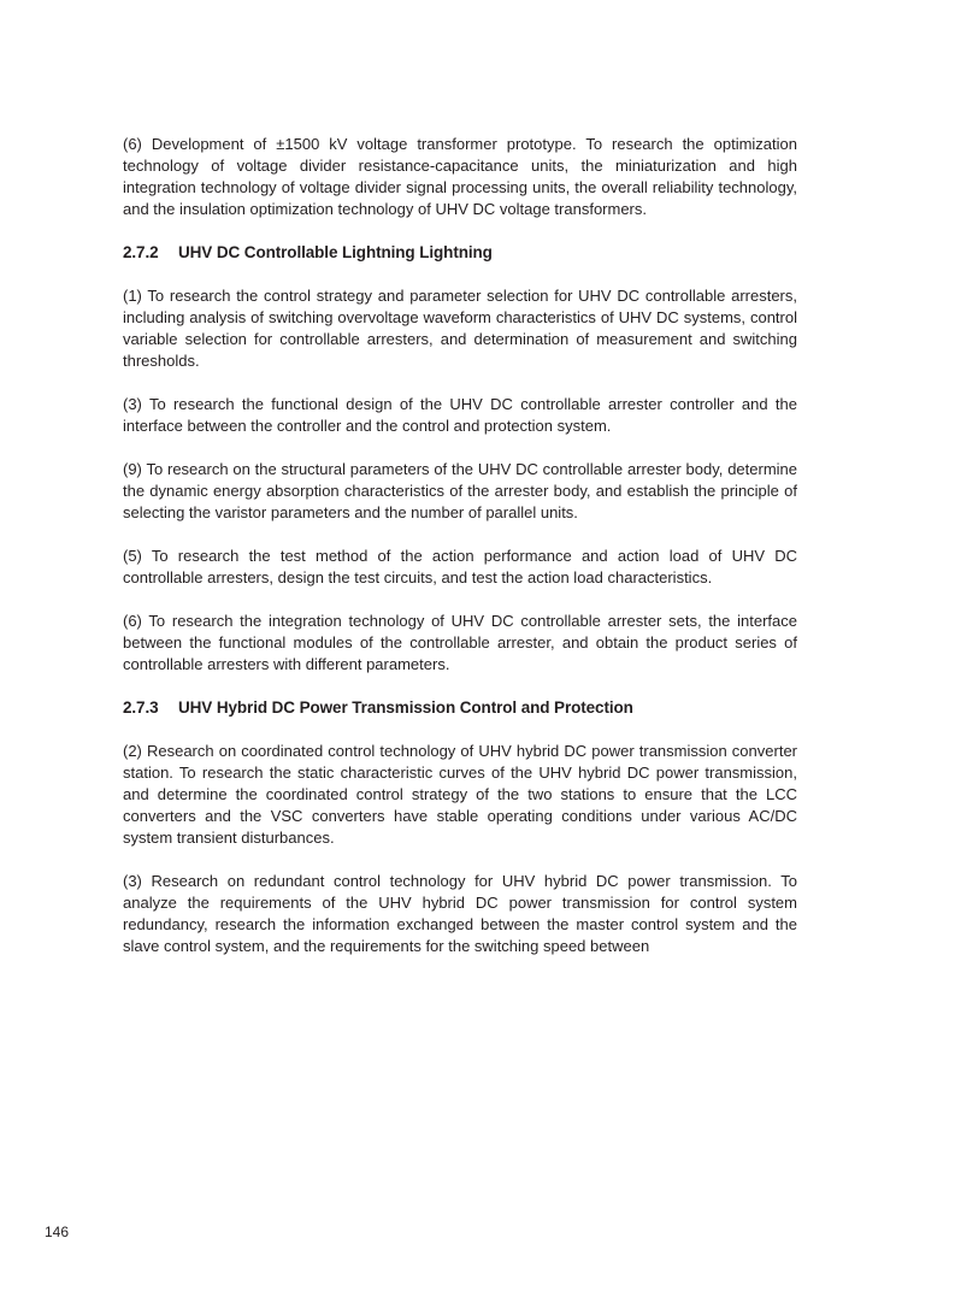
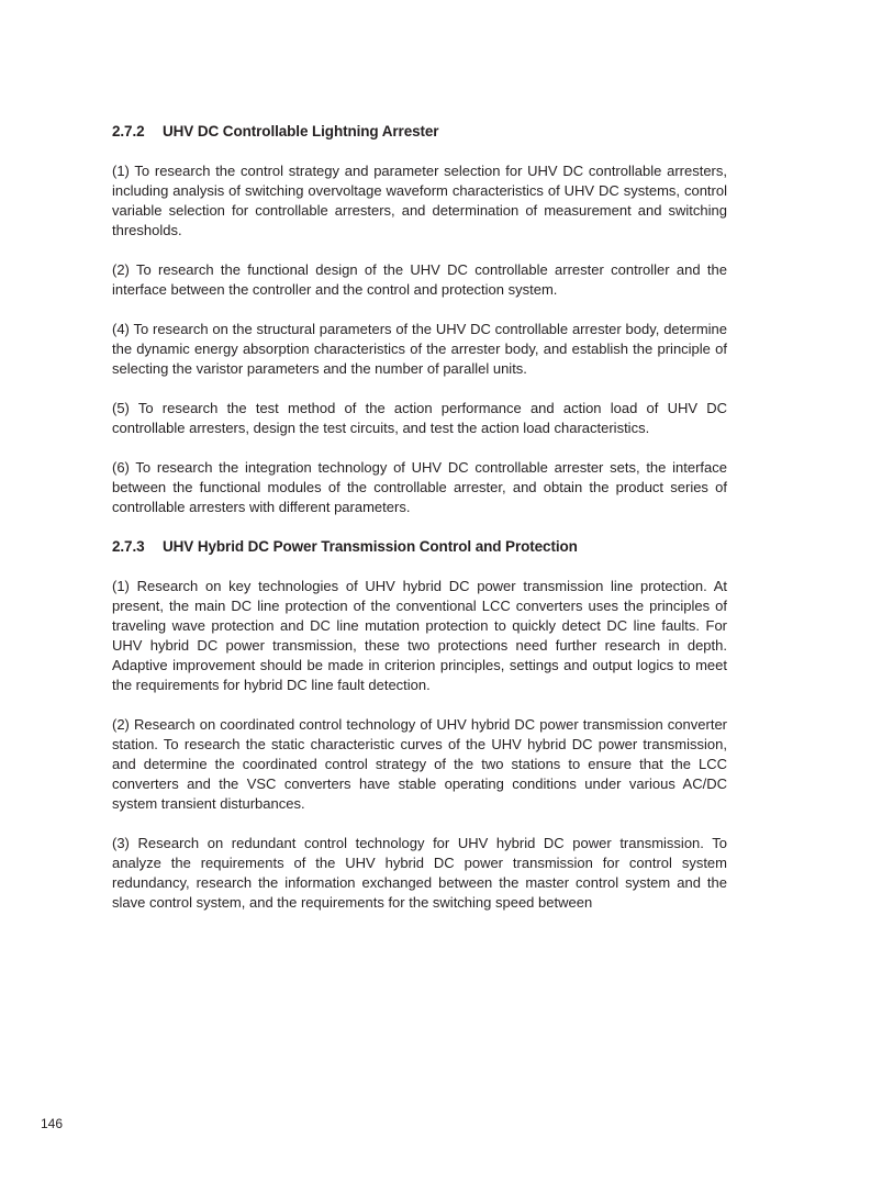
- (6) Development of ±1500 kV voltage transformer prototype. To research the optimization technology of voltage divider resistance-capacitance units, the miniaturization and high integration technology of voltage divider signal processing units, the overall reliability technology, and the insulation optimization technology of UHV DC voltage transformers.
- 2.7.2 UHV DC Controllable Lightning Lightning
+ 2.7.2 UHV DC Controllable Lightning Arrester
  (1) To research the control strategy and parameter selection for UHV DC controllable arresters, including analysis of switching overvoltage waveform characteristics of UHV DC systems, control variable selection for controllable arresters, and determination of measurement and switching thresholds.
- (3) To research the functional design of the UHV DC controllable arrester controller and the interface between the controller and the control and protection system.
+ (2) To research the functional design of the UHV DC controllable arrester controller and the interface between the controller and the control and protection system.
- (9) To research on the structural parameters of the UHV DC controllable arrester body, determine the dynamic energy absorption characteristics of the arrester body, and establish the principle of selecting the varistor parameters and the number of parallel units.
+ (4) To research on the structural parameters of the UHV DC controllable arrester body, determine the dynamic energy absorption characteristics of the arrester body, and establish the principle of selecting the varistor parameters and the number of parallel units.
  (5) To research the test method of the action performance and action load of UHV DC controllable arresters, design the test circuits, and test the action load characteristics.
  (6) To research the integration technology of UHV DC controllable arrester sets, the interface between the functional modules of the controllable arrester, and obtain the product series of controllable arresters with different parameters.
  2.7.3 UHV Hybrid DC Power Transmission Control and Protection
+ (1) Research on key technologies of UHV hybrid DC power transmission line protection. At present, the main DC line protection of the conventional LCC converters uses the principles of traveling wave protection and DC line mutation protection to quickly detect DC line faults. For UHV hybrid DC power transmission, these two protections need further research in depth. Adaptive improvement should be made in criterion principles, settings and output logics to meet the requirements for hybrid DC line fault detection.
  (2) Research on coordinated control technology of UHV hybrid DC power transmission converter station. To research the static characteristic curves of the UHV hybrid DC power transmission, and determine the coordinated control strategy of the two stations to ensure that the LCC converters and the VSC converters have stable operating conditions under various AC/DC system transient disturbances.
  (3) Research on redundant control technology for UHV hybrid DC power transmission. To analyze the requirements of the UHV hybrid DC power transmission for control system redundancy, research the information exchanged between the master control system and the slave control system, and the requirements for the switching speed between
  146
